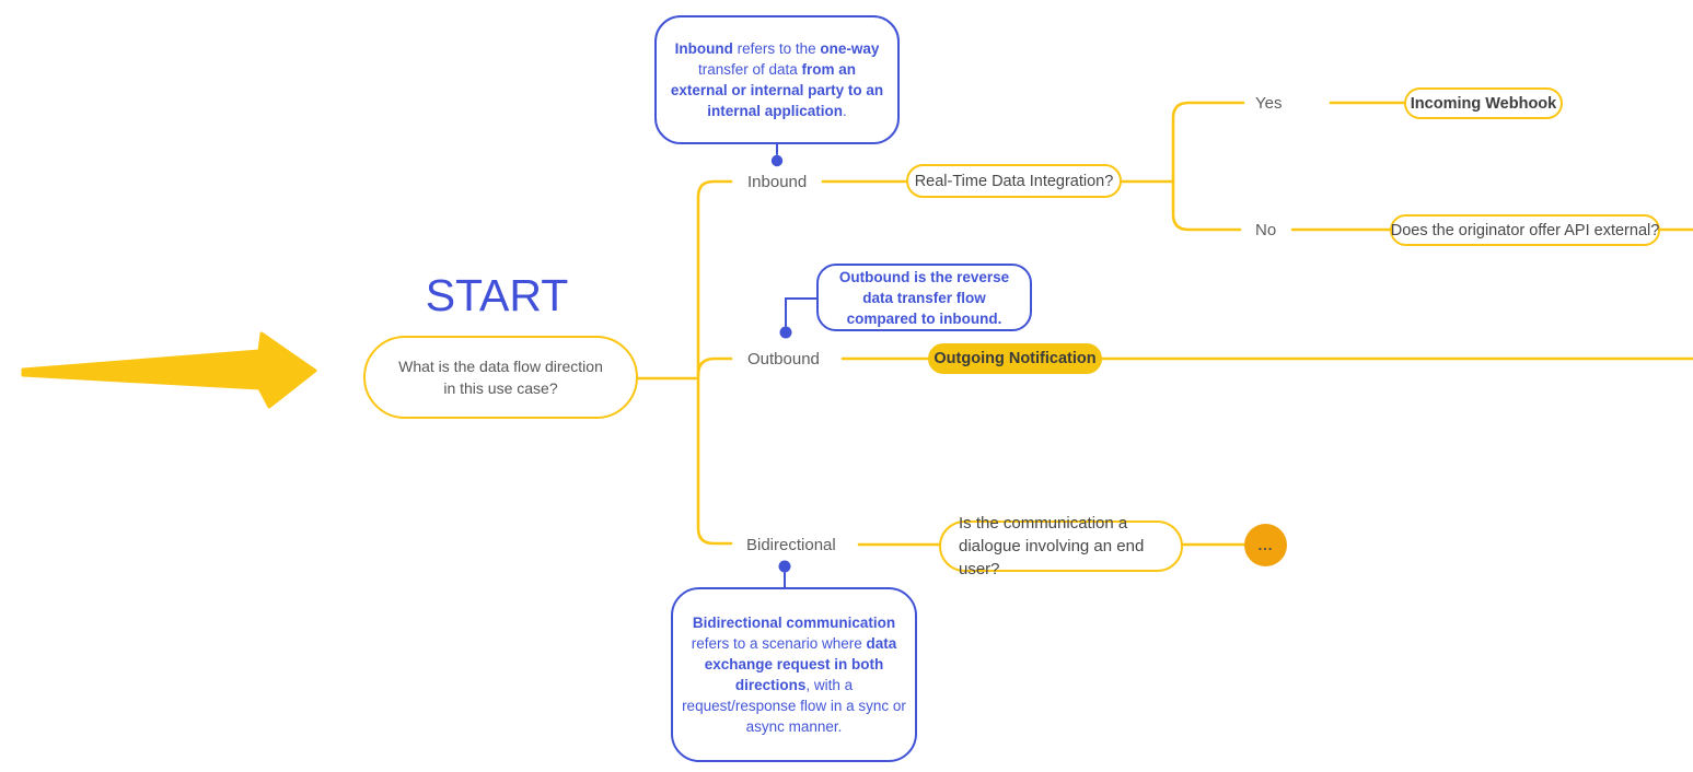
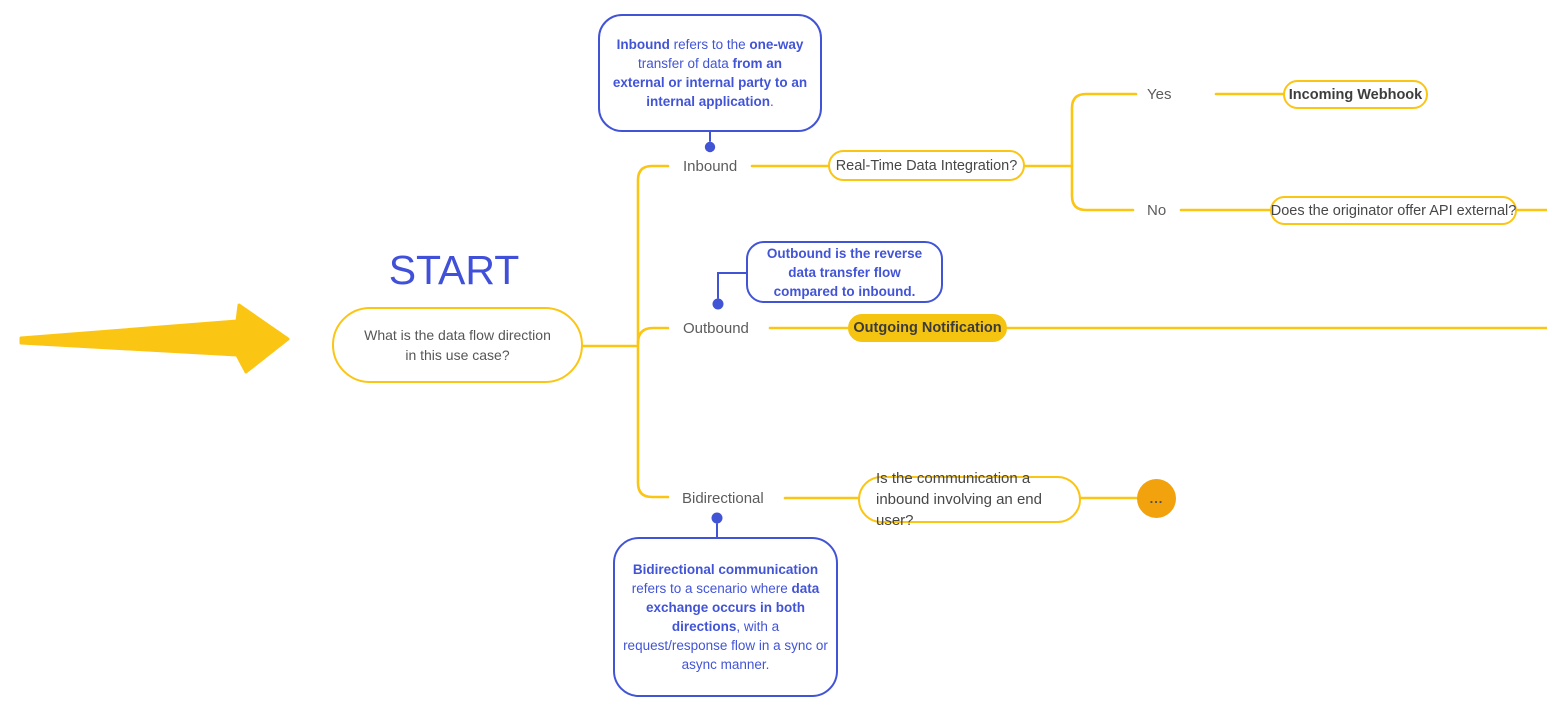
  START
  What is the data flow direction in this use case?
  Inbound
  Outbound
  Bidirectional
  Yes
  No
  Real-Time Data Integration?
  Incoming Webhook
  Does the originator offer API external?
  Outgoing Notification
- Is the communication a dialogue involving an end user?
+ Is the communication a inbound involving an end user?
  ...
  Inbound refers to the one-way transfer of data from an external or internal party to an internal application.
  Outbound is the reverse data transfer flow compared to inbound.
- Bidirectional communication refers to a scenario where data exchange request in both directions, with a request/response flow in a sync or async manner.
+ Bidirectional communication refers to a scenario where data exchange occurs in both directions, with a request/response flow in a sync or async manner.
